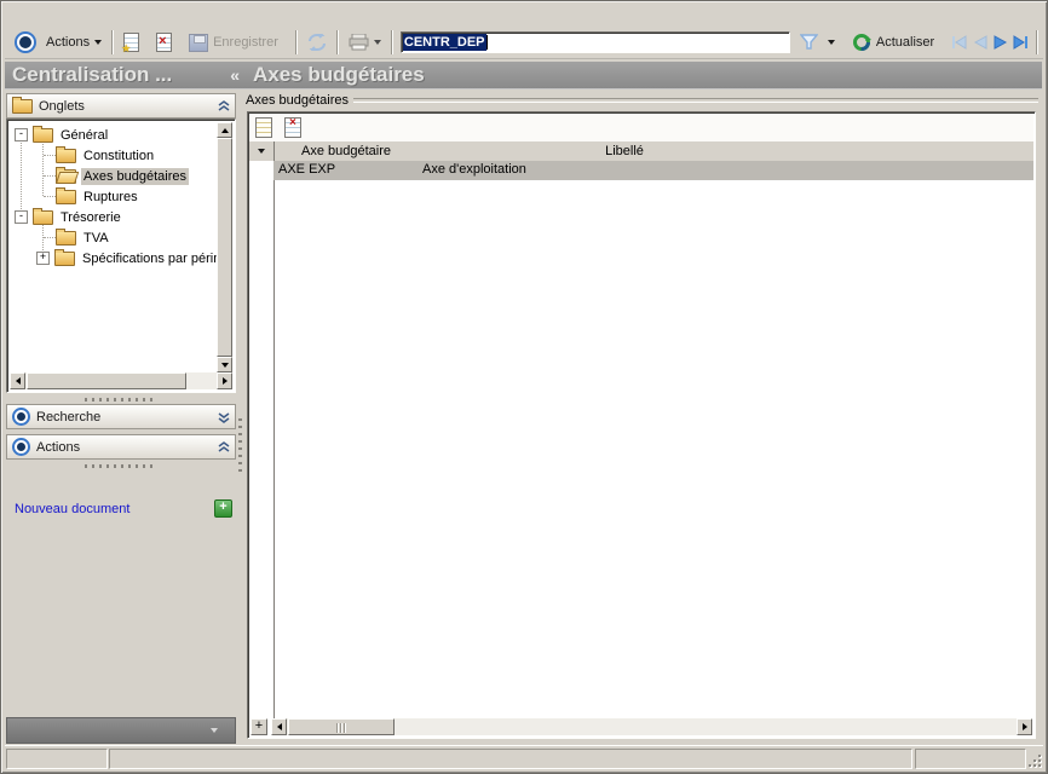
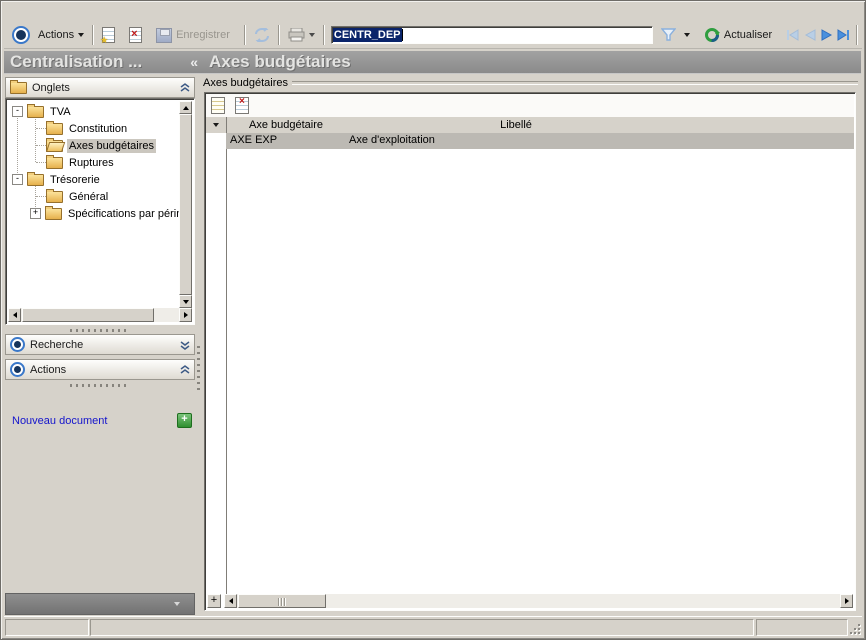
  Actions
  ★
  ×
  Enregistrer
  CENTR_DEP
  Actualiser
  Centralisation ...
  «
  Onglets
  -
- Général
+ TVA
  Constitution
  Axes budgétaires
  Ruptures
  -
  Trésorerie
- TVA
+ Général
  +
  Spécifications par péri
  Recherche
  Actions
  Nouveau document
  +
  Axes budgétaires
  Axes budgétaires
  ×
  Axe budgétaire
  Libellé
  AXE EXP
  Axe d'exploitation
  +
